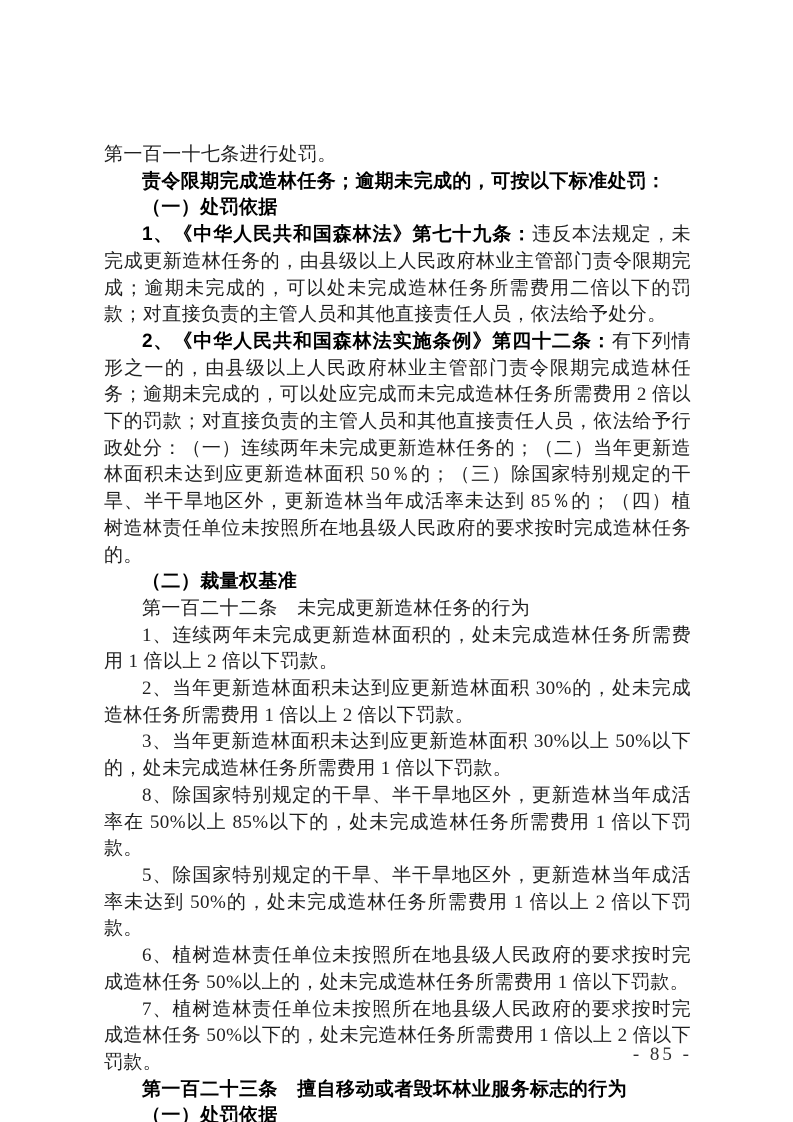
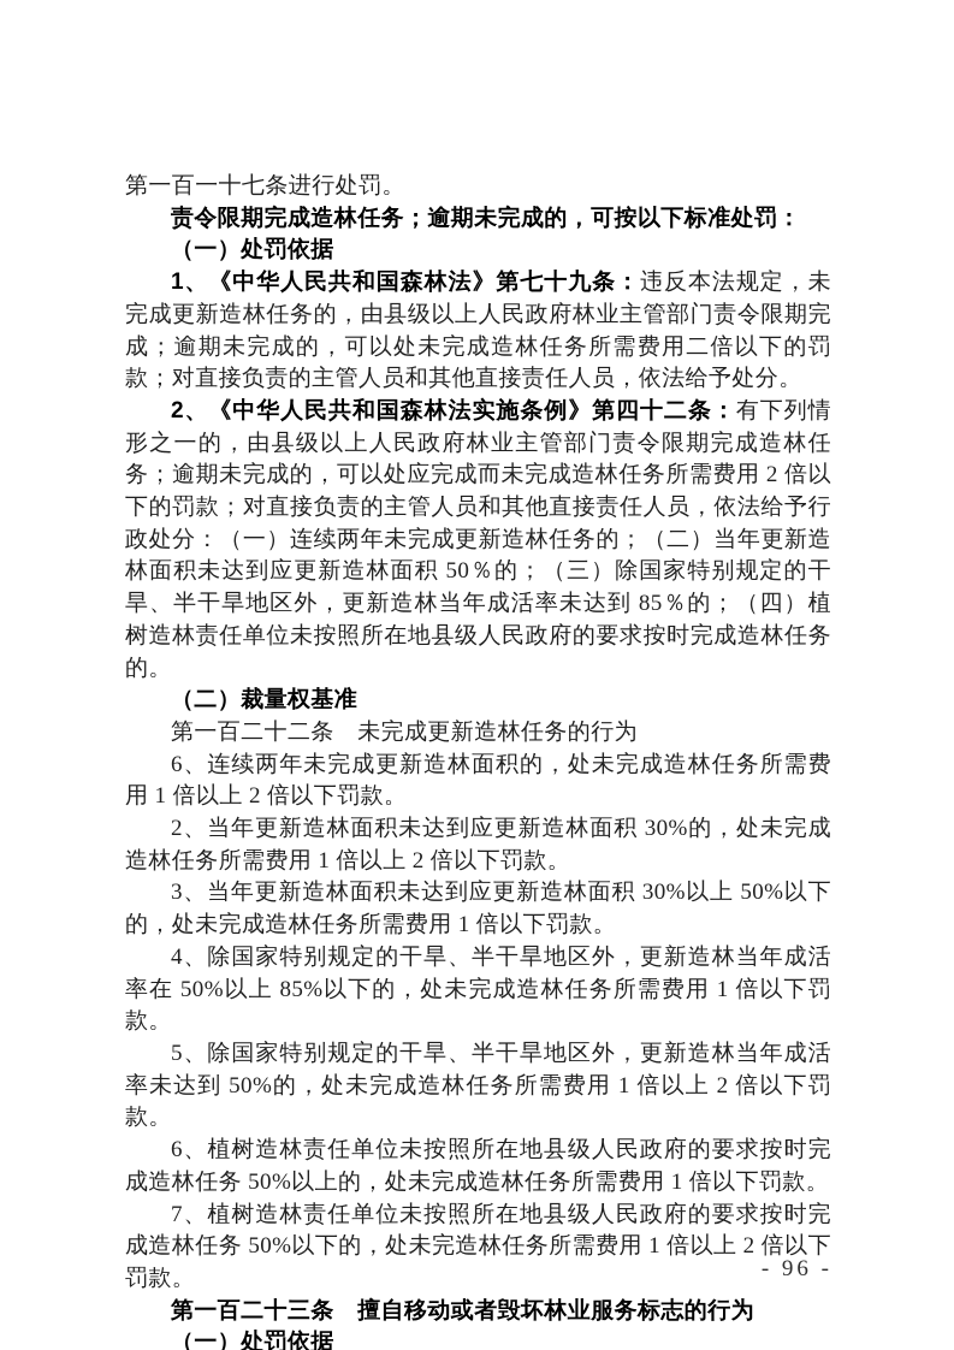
  第一百一十七条进行处罚。
  责令限期完成造林任务；逾期未完成的，可按以下标准处罚：
  （一）处罚依据
  1、《中华人民共和国森林法》第七十九条：违反本法规定，未完成更新造林任务的，由县级以上人民政府林业主管部门责令限期完成；逾期未完成的，可以处未完成造林任务所需费用二倍以下的罚款；对直接负责的主管人员和其他直接责任人员，依法给予处分。
  2、《中华人民共和国森林法实施条例》第四十二条：有下列情形之一的，由县级以上人民政府林业主管部门责令限期完成造林任务；逾期未完成的，可以处应完成而未完成造林任务所需费用 2 倍以下的罚款；对直接负责的主管人员和其他直接责任人员，依法给予行政处分：（一）连续两年未完成更新造林任务的；（二）当年更新造林面积未达到应更新造林面积 50％的；（三）除国家特别规定的干旱、半干旱地区外，更新造林当年成活率未达到 85％的；（四）植树造林责任单位未按照所在地县级人民政府的要求按时完成造林任务的。
  （二）裁量权基准
  第一百二十二条 未完成更新造林任务的行为
- 1、连续两年未完成更新造林面积的，处未完成造林任务所需费用 1 倍以上 2 倍以下罚款。
+ 6、连续两年未完成更新造林面积的，处未完成造林任务所需费用 1 倍以上 2 倍以下罚款。
  2、当年更新造林面积未达到应更新造林面积 30%的，处未完成造林任务所需费用 1 倍以上 2 倍以下罚款。
  3、当年更新造林面积未达到应更新造林面积 30%以上 50%以下的，处未完成造林任务所需费用 1 倍以下罚款。
- 8、除国家特别规定的干旱、半干旱地区外，更新造林当年成活率在 50%以上 85%以下的，处未完成造林任务所需费用 1 倍以下罚款。
+ 4、除国家特别规定的干旱、半干旱地区外，更新造林当年成活率在 50%以上 85%以下的，处未完成造林任务所需费用 1 倍以下罚款。
  5、除国家特别规定的干旱、半干旱地区外，更新造林当年成活率未达到 50%的，处未完成造林任务所需费用 1 倍以上 2 倍以下罚款。
  6、植树造林责任单位未按照所在地县级人民政府的要求按时完成造林任务 50%以上的，处未完成造林任务所需费用 1 倍以下罚款。
  7、植树造林责任单位未按照所在地县级人民政府的要求按时完成造林任务 50%以下的，处未完造林任务所需费用 1 倍以上 2 倍以下罚款。
  第一百二十三条 擅自移动或者毁坏林业服务标志的行为
  （一）处罚依据
- - 85 -
+ - 96 -
